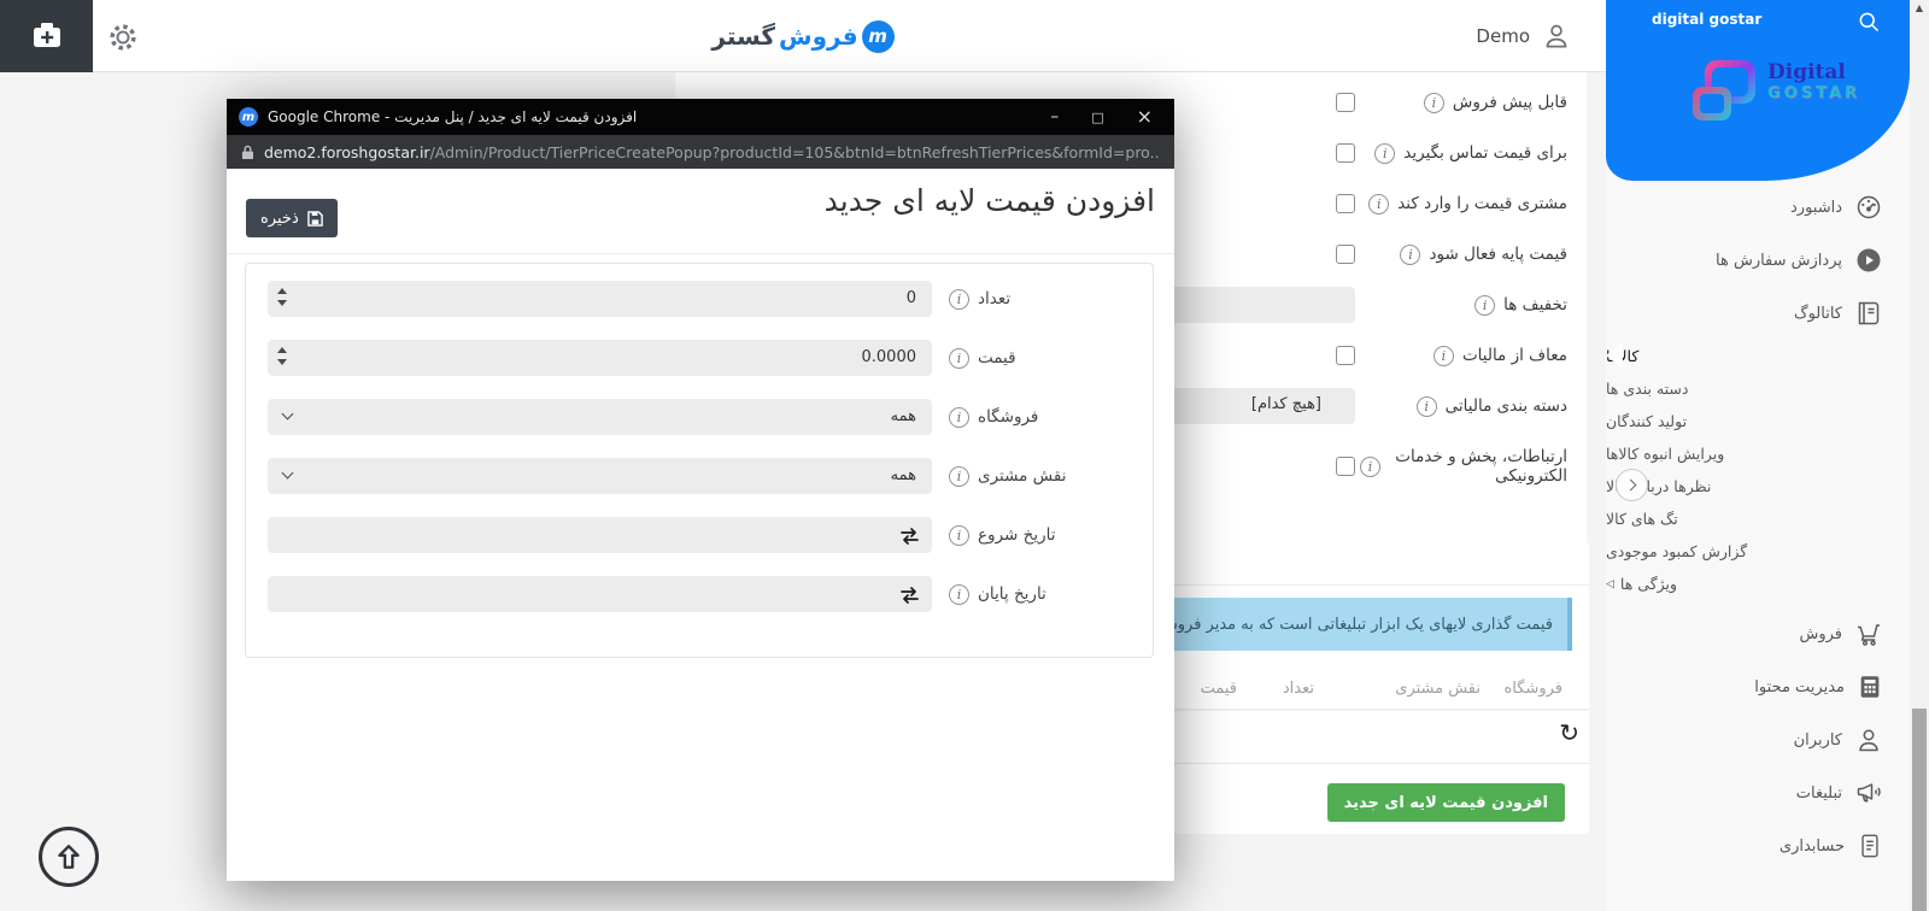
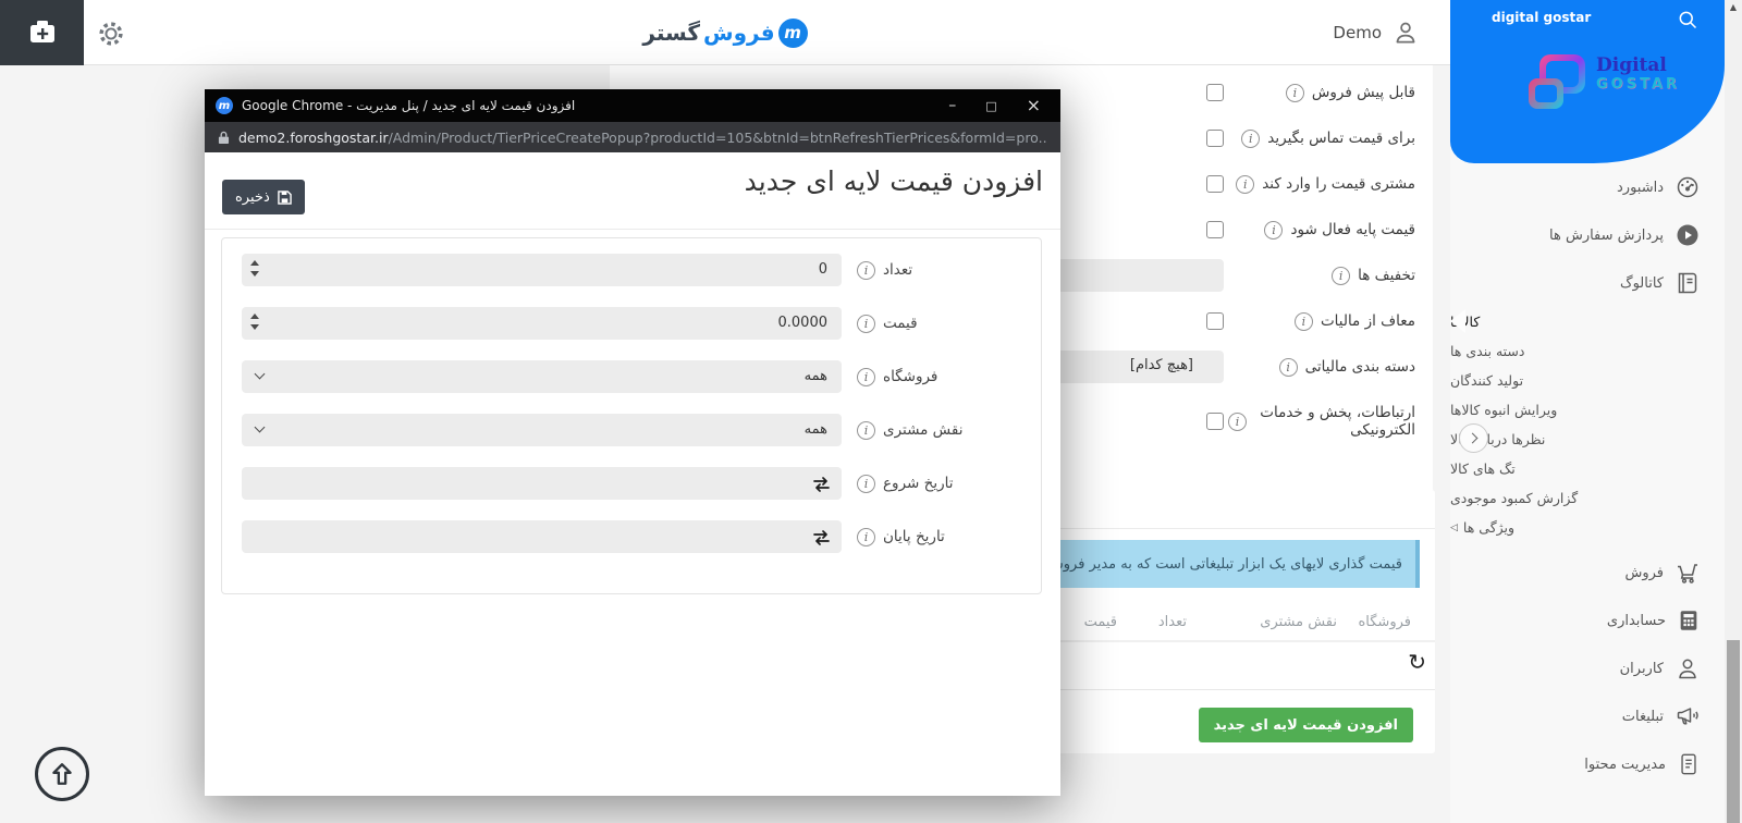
  m
  فروش
  گستر
  Demo
  i
  قابل پیش فروش
  i
  برای قیمت تماس بگیرید
  i
  مشتری قیمت را وارد کند
  i
  قیمت پایه فعال شود
  i
  تخفیف ها
  i
  معاف از مالیات
  [هیچ کدام]
  i
  دسته بندی مالیاتی
  i
  ارتباطات، پخش و خدمات الکترونیکی
  قیمت گذاری لایهای یک ابزار تبلیغاتی است که به مدیر فرو
  فروشگاه
  نقش مشتری
  تعداد
  قیمت
  ↻
  افزودن قیمت لایه ای جدید
  m
  افزودن قیمت لایه ای جدید / پنل مدیریت - Google Chrome
  –
  □
  ×
  demo2.foroshgostar.ir/Admin/Product/TierPriceCreatePopup?productId=105&btnId=btnRefreshTierPrices&formId=pro..
  افزودن قیمت لایه ای جدید
  ذخیره
  0
  i
  تعداد
  0.0000
  i
  قیمت
  همه
  i
  فروشگاه
  همه
  i
  نقش مشتری
  i
  تاریخ شروع
  i
  تاریخ پایان
  digital gostar
  Digital
  GOSTAR
  داشبورد
  پردازش سفارش ها
  کاتالوگ
  کالاها
  دسته بندی ها
  تولید کنندگان
  ویرایش انبوه کالاها
  نظرها دربالا
  تگ های کالا
  گزارش کمبود موجودی
  ویژگی ها
  ◁
  فروش
- مدیریت محتوا
+ حسابداری
  کاربران
  تبلیغات
- حسابداری
+ مدیریت محتوا
  ▲
